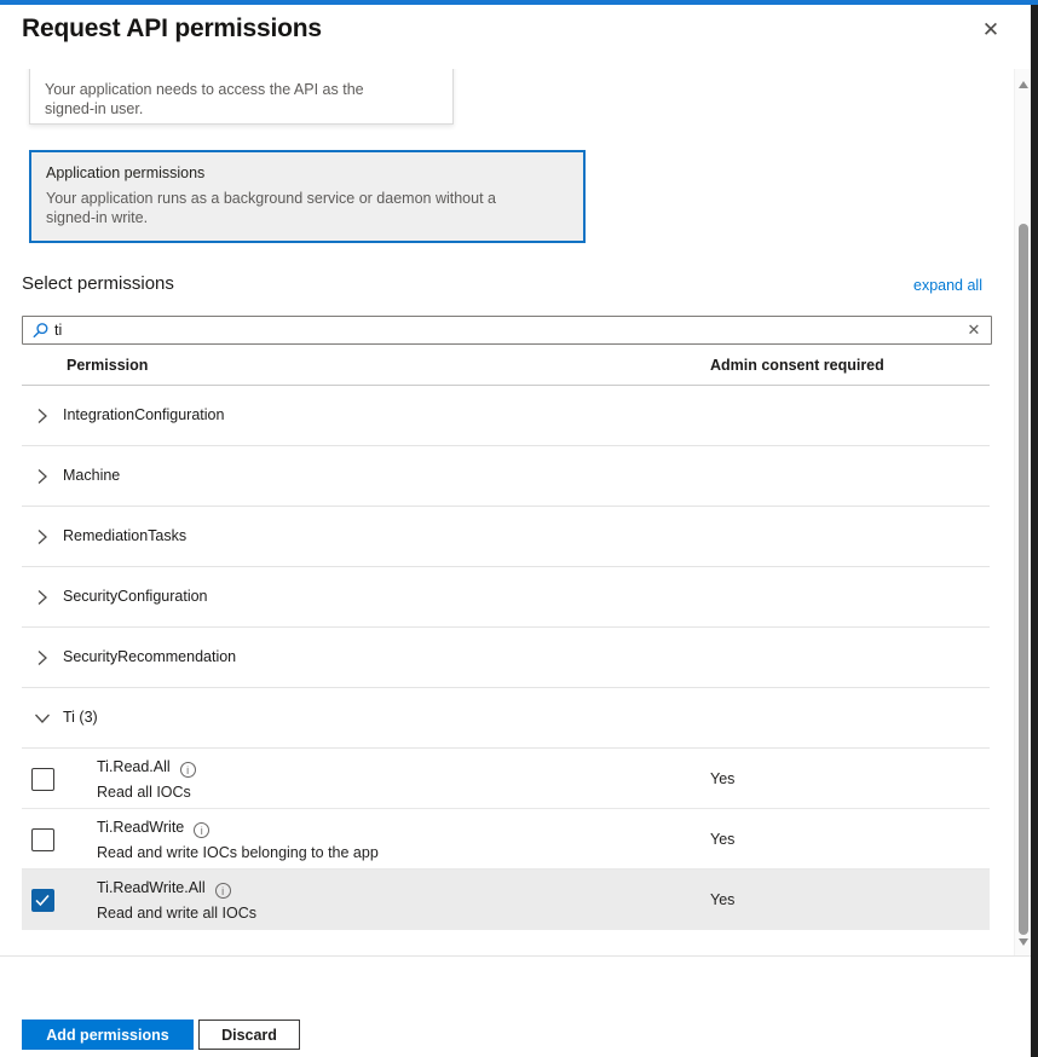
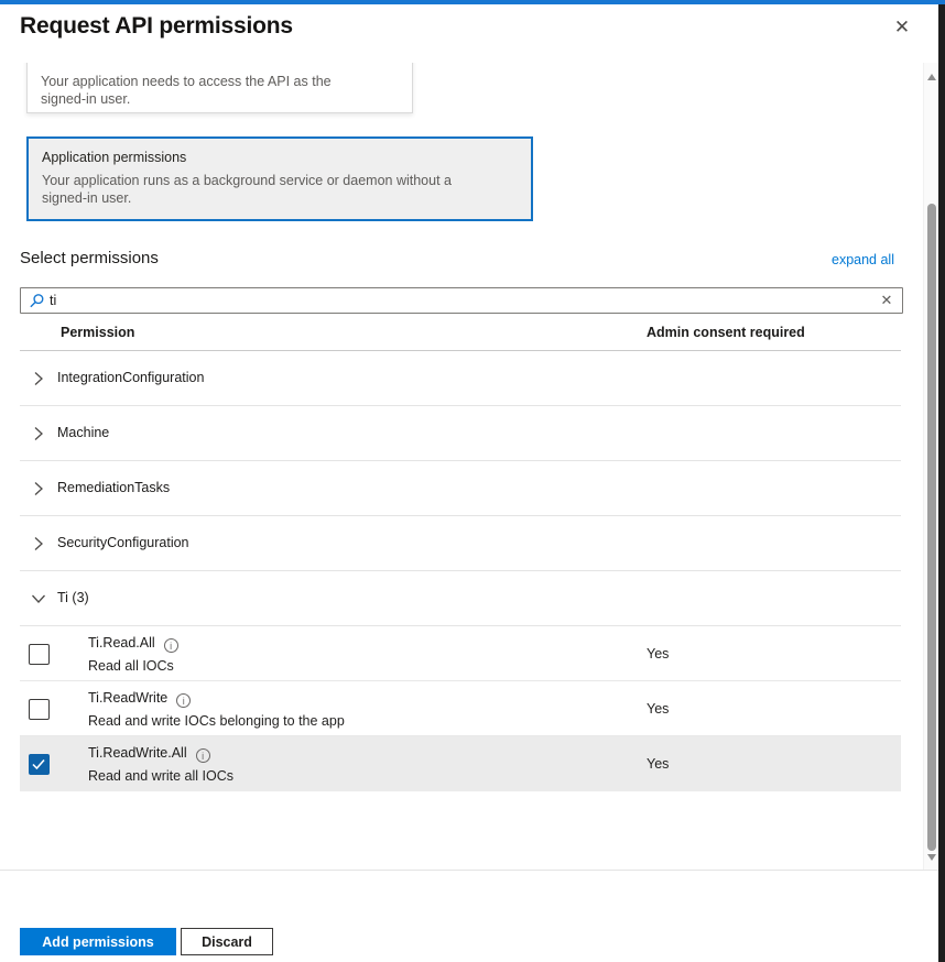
  Request API permissions
  ✕
  Your application needs to access the API as the signed-in user.
  Application permissions
- Your application runs as a background service or daemon without a signed-in write.
+ Your application runs as a background service or daemon without a signed-in user.
  Select permissions
  expand all
  ti
  ✕
  Permission
  Admin consent required
  IntegrationConfiguration
  Machine
  RemediationTasks
  SecurityConfiguration
- SecurityRecommendation
  Ti (3)
  Ti.Read.All i
  Read all IOCs
  Yes
  Ti.ReadWrite i
  Read and write IOCs belonging to the app
  Yes
  Ti.ReadWrite.All i
  Read and write all IOCs
  Yes
  Add permissions
  Discard
